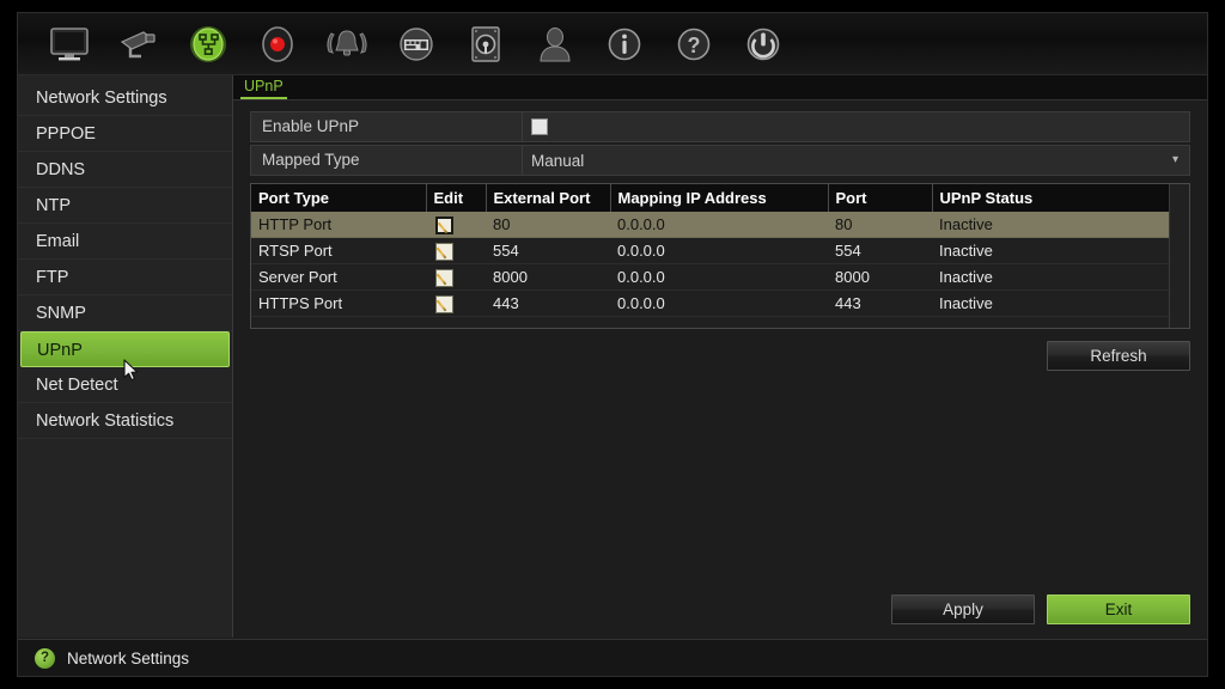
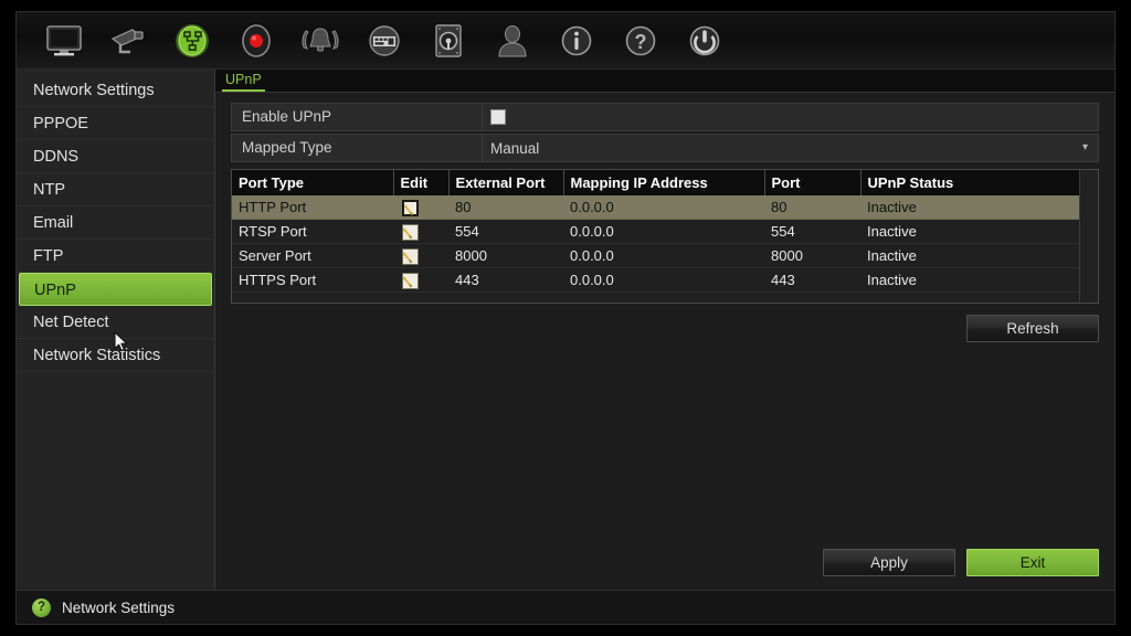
  ?
  Network Settings
  PPPOE
  DDNS
  NTP
  Email
  FTP
- SNMP
  UPnP
  Net Detect
  Network Statistics
  UPnP
  Enable UPnP
  Mapped Type
  Manual
  ▾
  Port Type	Edit	External Port	Mapping IP Address	Port	UPnP Status
  HTTP Port		80	0.0.0.0	80	Inactive
  RTSP Port		554	0.0.0.0	554	Inactive
  Server Port		8000	0.0.0.0	8000	Inactive
  HTTPS Port		443	0.0.0.0	443	Inactive
  Refresh
  Apply
  Exit
  ?
  Network Settings
